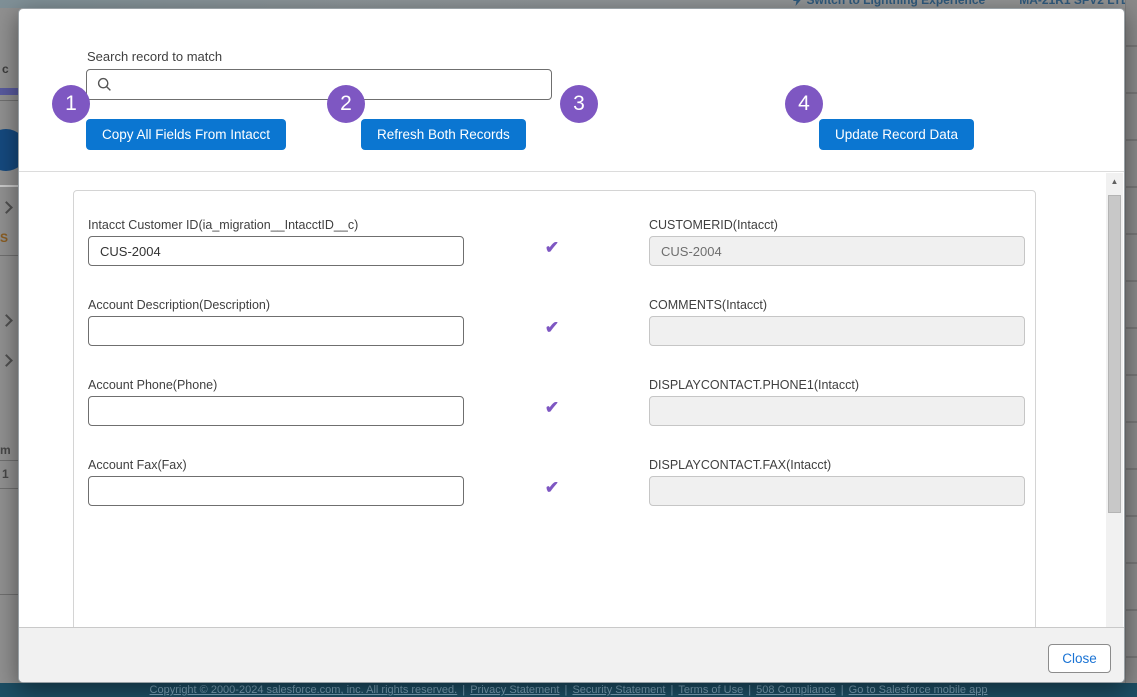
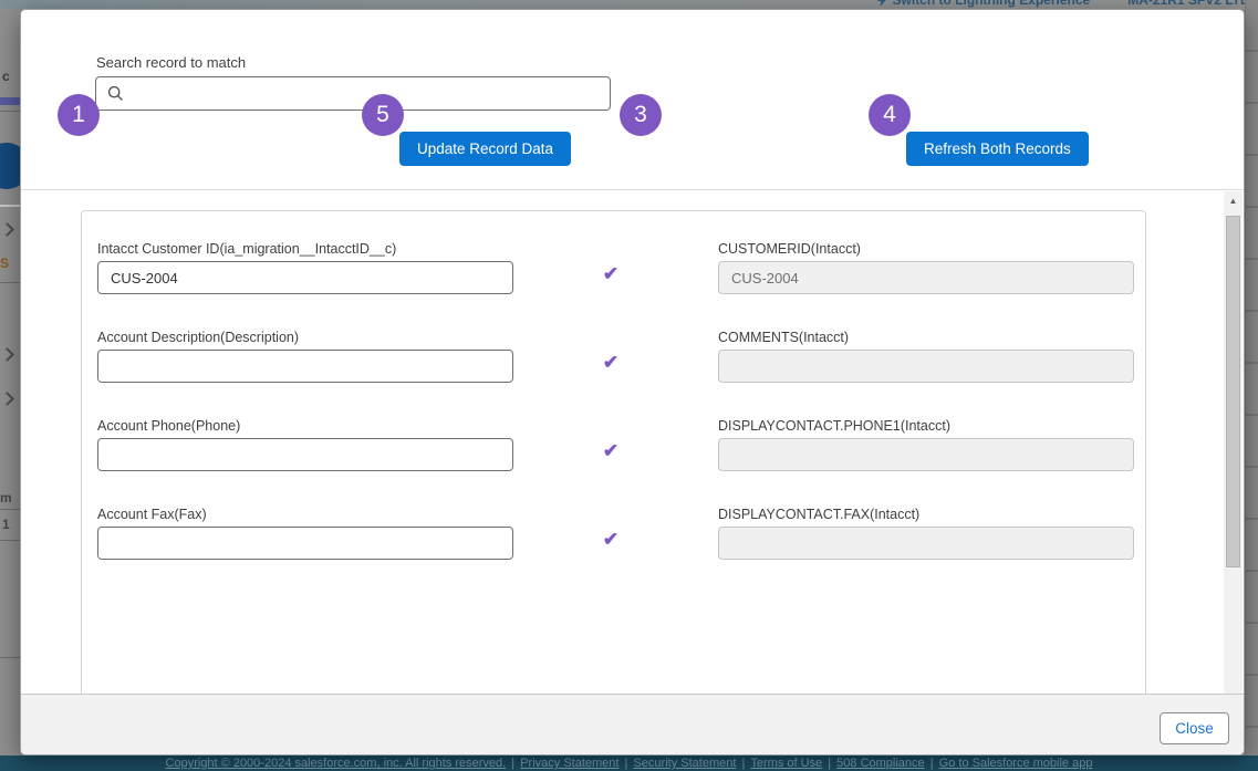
  Switch to Lightning Experience
  MA-21R1 SFV2 LT
  c
  S
  m
  1
  Copyright © 2000-2024 salesforce.com, inc. All rights reserved. | Privacy Statement | Security Statement | Terms of Use | 508 Compliance | Go to Salesforce mobile app
  Search record to match
  1
- Copy All Fields From Intacct
- 2
+ 5
- Refresh Both Records
+ Update Record Data
  3
  4
- Update Record Data
+ Refresh Both Records
  Intacct Customer ID(ia_migration__IntacctID__c)
  CUS-2004
  ✔
  CUSTOMERID(Intacct)
  CUS-2004
  Account Description(Description)
  ✔
  COMMENTS(Intacct)
  Account Phone(Phone)
  ✔
  DISPLAYCONTACT.PHONE1(Intacct)
  Account Fax(Fax)
  ✔
  DISPLAYCONTACT.FAX(Intacct)
  ▲
  Close
